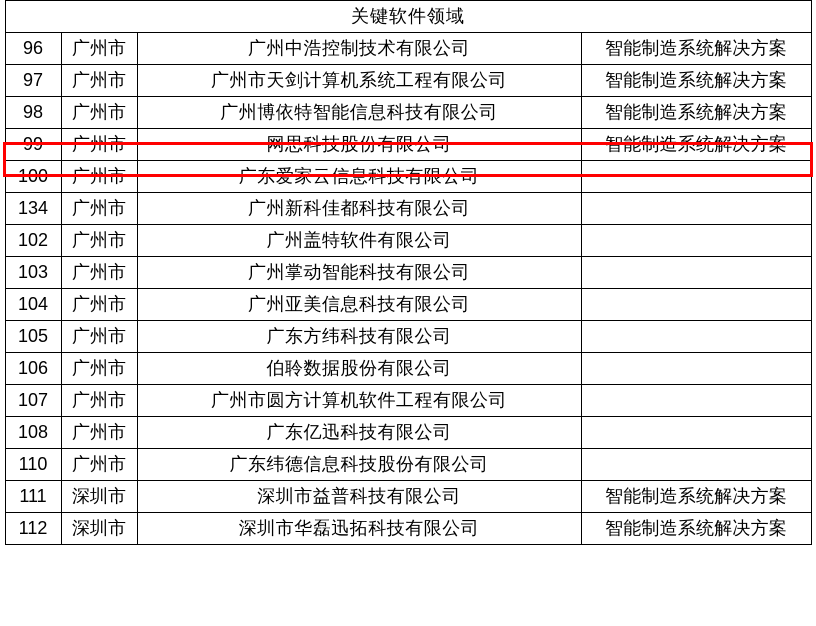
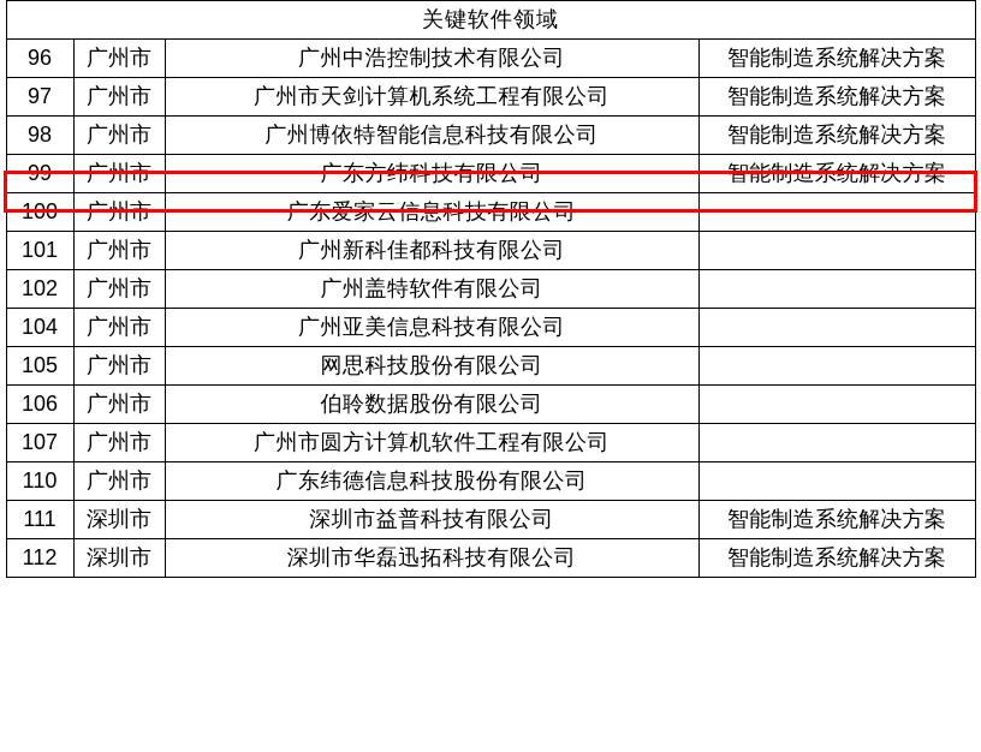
  关键软件领域
  96	广州市	广州中浩控制技术有限公司	智能制造系统解决方案
  97	广州市	广州市天剑计算机系统工程有限公司	智能制造系统解决方案
  98	广州市	广州博依特智能信息科技有限公司	智能制造系统解决方案
- 99	广州市	网思科技股份有限公司	智能制造系统解决方案
+ 99	广州市	广东方纬科技有限公司	智能制造系统解决方案
  100	广州市	广东爱家云信息科技有限公司
- 134	广州市	广州新科佳都科技有限公司
+ 101	广州市	广州新科佳都科技有限公司
  102	广州市	广州盖特软件有限公司
- 103	广州市	广州掌动智能科技有限公司
  104	广州市	广州亚美信息科技有限公司
- 105	广州市	广东方纬科技有限公司
+ 105	广州市	网思科技股份有限公司
  106	广州市	伯聆数据股份有限公司
  107	广州市	广州市圆方计算机软件工程有限公司
- 108	广州市	广东亿迅科技有限公司
  110	广州市	广东纬德信息科技股份有限公司
  111	深圳市	深圳市益普科技有限公司	智能制造系统解决方案
  112	深圳市	深圳市华磊迅拓科技有限公司	智能制造系统解决方案
